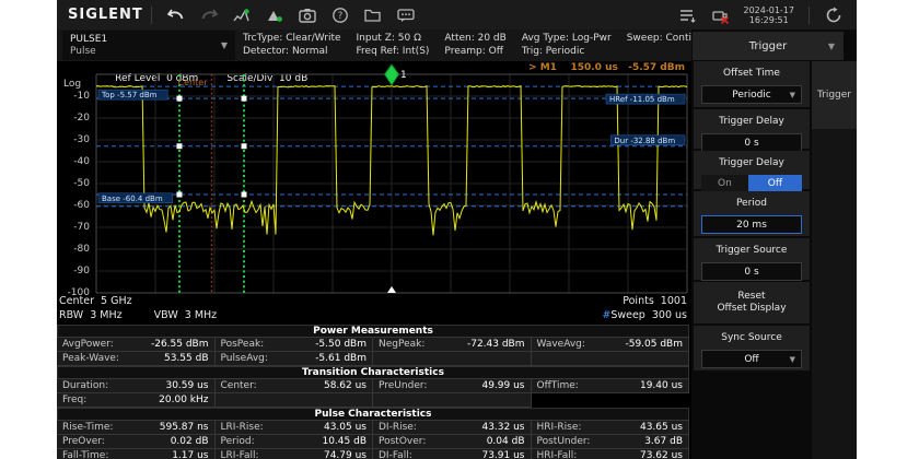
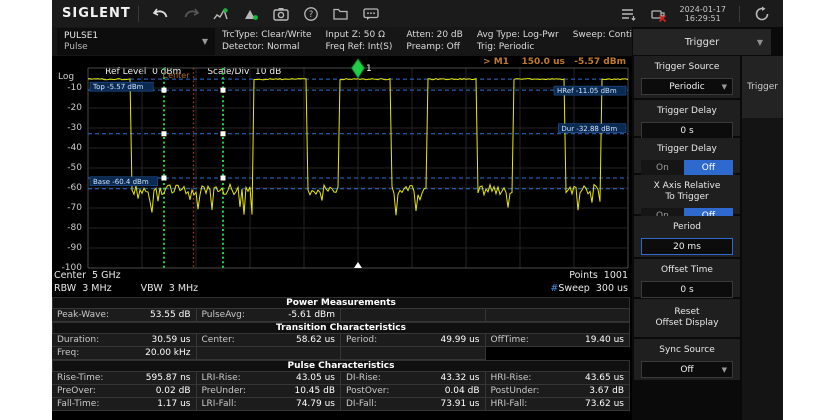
  SIGLENT
  ?
  2024-01-17
  16:29:51
  PULSE1
  Pulse
  ▼
  TrcType: Clear/Write
  Detector: Normal
  Input Z: 50 Ω
  Freq Ref: Int(S)
  Atten: 20 dB
  Preamp: Off
  Avg Type: Log-Pwr
  Trig: Periodic
  Ref Level 0 dBm Scale/Div 10 dB
  > M1 150.0 us -5.57 dBm
  Log
  -10
  -20
  -30
  -40
  -50
  -60
  -70
  -80
  -90
  -100
  Center
  Top -5.57 dBm
  HRef -11.05 dBm
  Dur -32.88 dBm
  Base -60.4 dBm
  1
  Center 5 GHz
  Points 1001
  RBW 3 MHz VBW 3 MHz
  #Sweep 300 us
  Power Measurements
- AvgPower:
- -26.55 dBm
- PosPeak:
- -5.50 dBm
- NegPeak:
- -72.43 dBm
- WaveAvg:
- -59.05 dBm
  Peak-Wave:
  53.55 dB
  PulseAvg:
  -5.61 dBm
  Transition Characteristics
  Duration:
  30.59 us
  Center:
  58.62 us
- PreUnder:
+ Period:
  49.99 us
  OffTime:
  19.40 us
  Freq:
  20.00 kHz
  Pulse Characteristics
  Rise-Time:
  595.87 ns
  LRI-Rise:
  43.05 us
  DI-Rise:
  43.32 us
  HRI-Rise:
  43.65 us
  PreOver:
  0.02 dB
- Period:
+ PreUnder:
  10.45 dB
  PostOver:
  0.04 dB
  PostUnder:
  3.67 dB
  Fall-Time:
  1.17 us
  LRI-Fall:
  74.79 us
  DI-Fall:
  73.91 us
  HRI-Fall:
  73.62 us
  Trigger
  ▼
  Trigger
- Offset Time
+ Trigger Source
  Periodic
  ▼
  Trigger Delay
  0 s
  Trigger Delay
  On
  Off
+ X Axis Relative
+ To Trigger
  Period
  20 ms
- Trigger Source
+ Offset Time
  0 s
  Reset
  Offset Display
  Sync Source
  Off
  ▼
